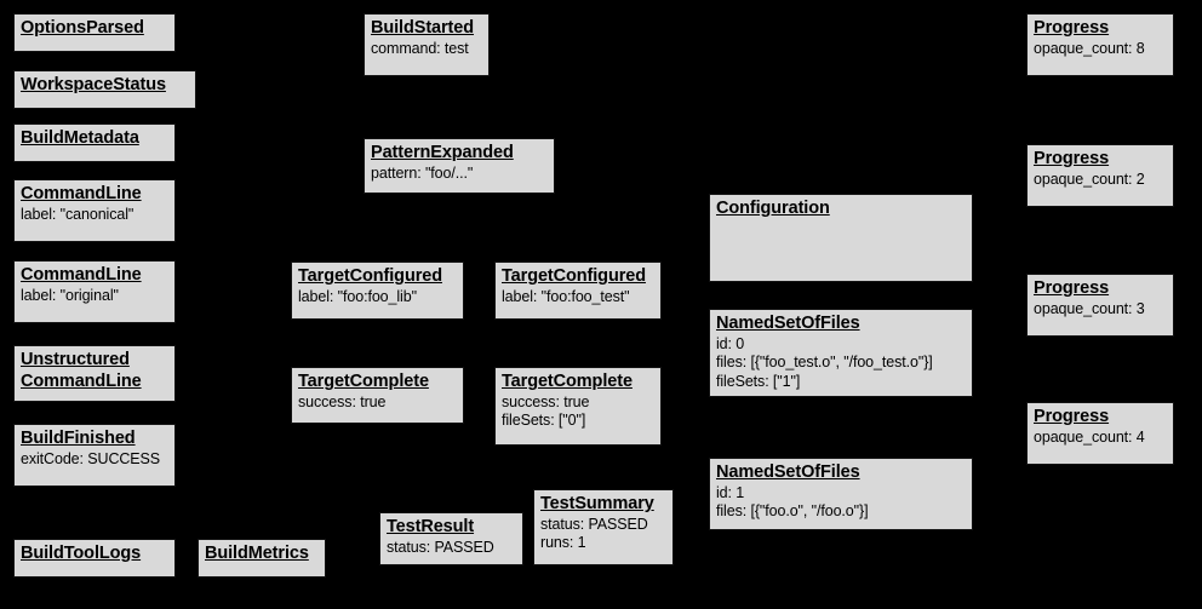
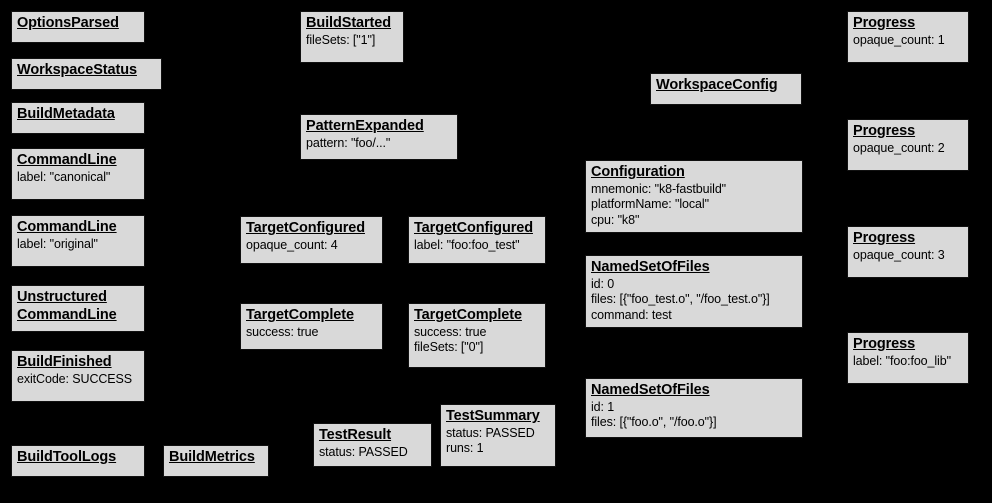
  OptionsParsed
  WorkspaceStatus
  BuildMetadata
  CommandLine
  label: "canonical"
  CommandLine
  label: "original"
  Unstructured CommandLine
  BuildFinished
  exitCode: SUCCESS
  BuildToolLogs
  BuildMetrics
  BuildStarted
- command: test
+ fileSets: ["1"]
  PatternExpanded
  pattern: "foo/..."
  TargetConfigured
- label: "foo:foo_lib"
+ opaque_count: 4
  TargetConfigured
  label: "foo:foo_test"
  TargetComplete
  success: true
  TargetComplete
  success: true
  fileSets: ["0"]
  TestResult
  status: PASSED
  TestSummary
  status: PASSED
  runs: 1
+ WorkspaceConfig
  Configuration
+ mnemonic: "k8-fastbuild"
+ platformName: "local"
+ cpu: "k8"
  NamedSetOfFiles
  id: 0
  files: [{"foo_test.o", "/foo_test.o"}]
- fileSets: ["1"]
+ command: test
  NamedSetOfFiles
  id: 1
  files: [{"foo.o", "/foo.o"}]
  Progress
- opaque_count: 8
+ opaque_count: 1
  Progress
  opaque_count: 2
  Progress
  opaque_count: 3
  Progress
- opaque_count: 4
+ label: "foo:foo_lib"
